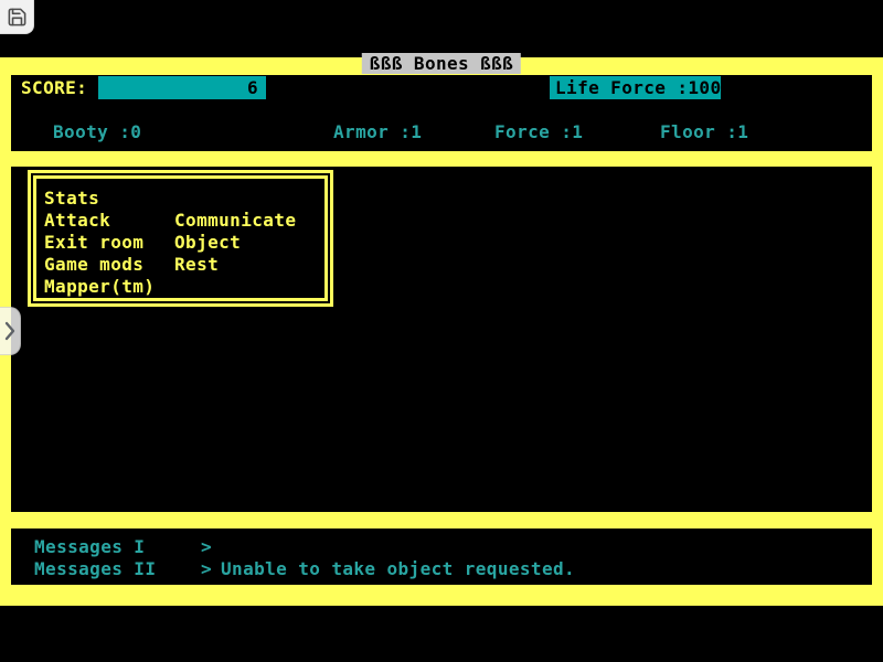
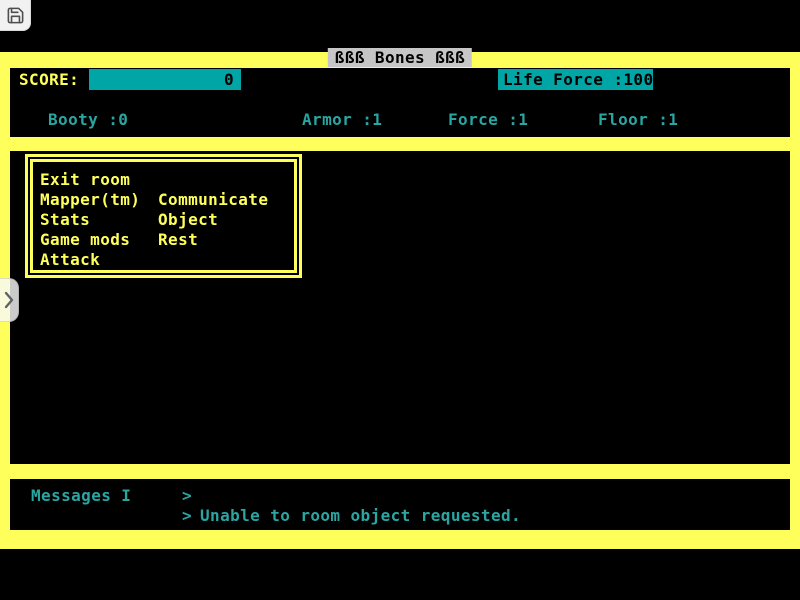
  ßßß Bones ßßß
  SCORE:
- 6
+ 0
  Life Force :100
  Booty :0
  Armor :1
  Force :1
  Floor :1
- Stats
+ Exit room
- Attack
+ Mapper(tm)
- Exit room
+ Stats
  Game mods
- Mapper(tm)
+ Attack
  Communicate
  Object
  Rest
  Messages I
  >
- Messages II
  >
- Unable to take object requested.
+ Unable to room object requested.
